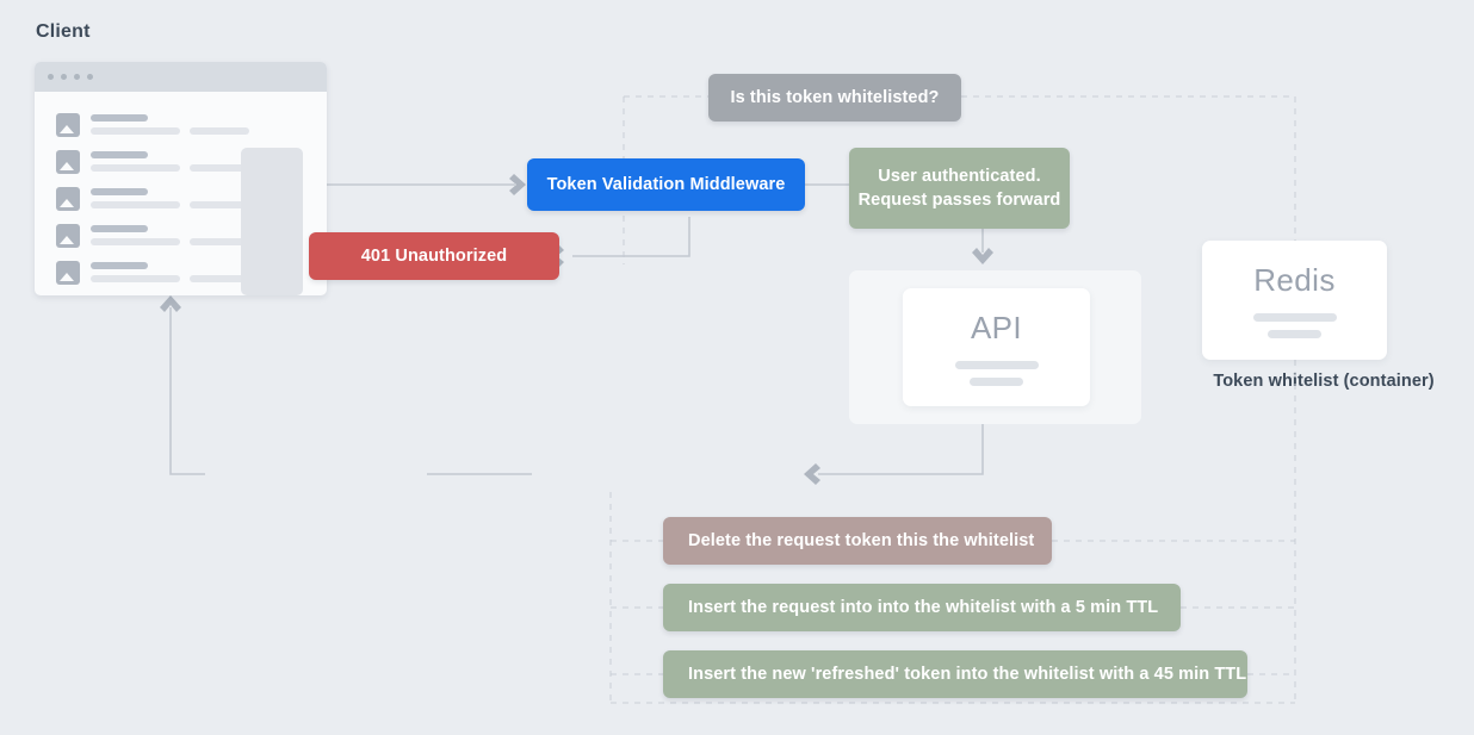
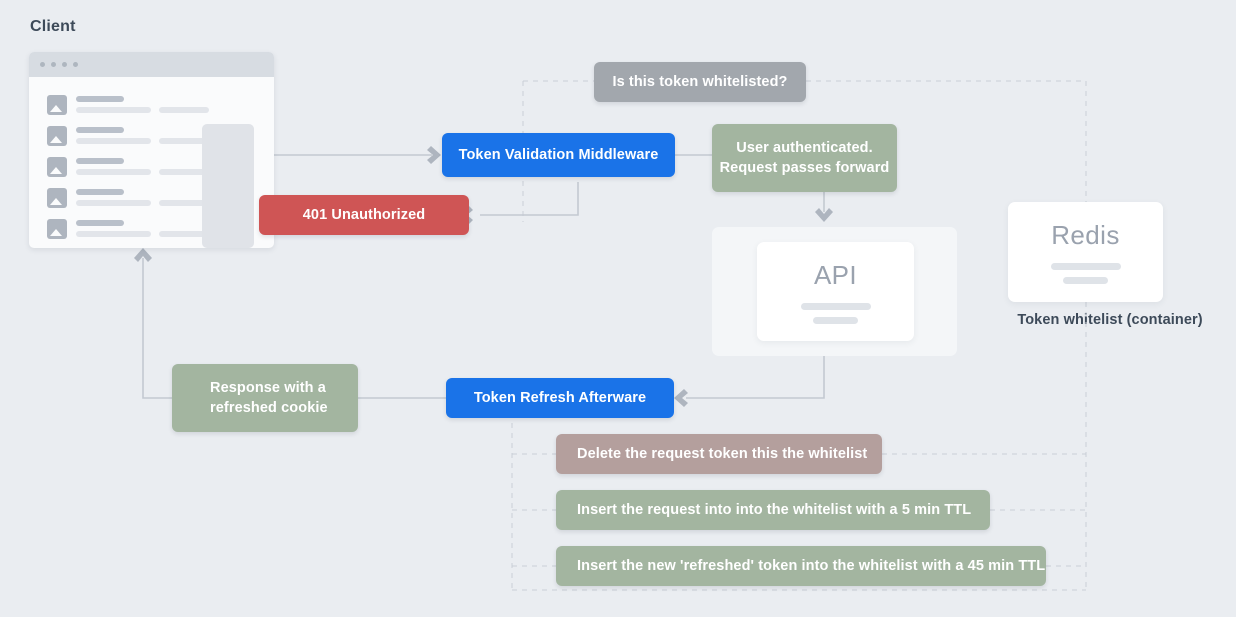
  Client
  API
  Redis
  Token whitelist (container)
  Is this token whitelisted?
  Token Validation Middleware
  User authenticated.
  Request passes forward
  401 Unauthorized
+ Response with a
+ refreshed cookie
+ Token Refresh Afterware
  Delete the request token this the whitelist
  Insert the request into into the whitelist with a 5 min TTL
  Insert the new 'refreshed' token into the whitelist with a 45 min TTL
